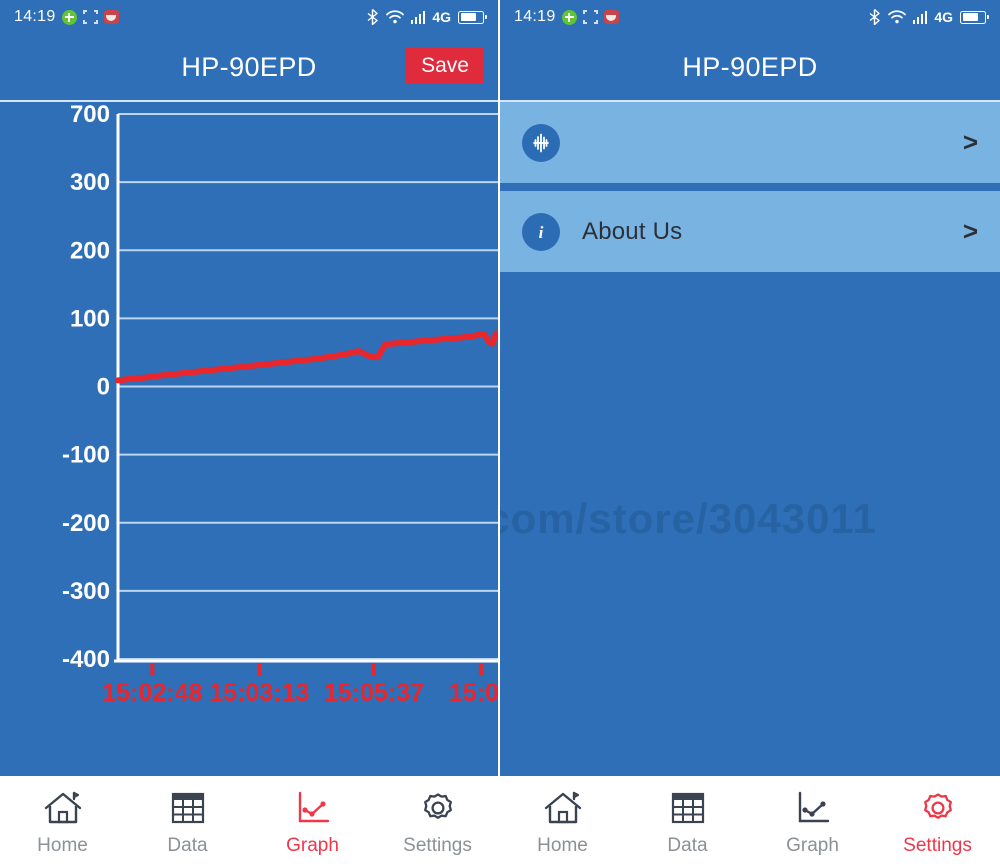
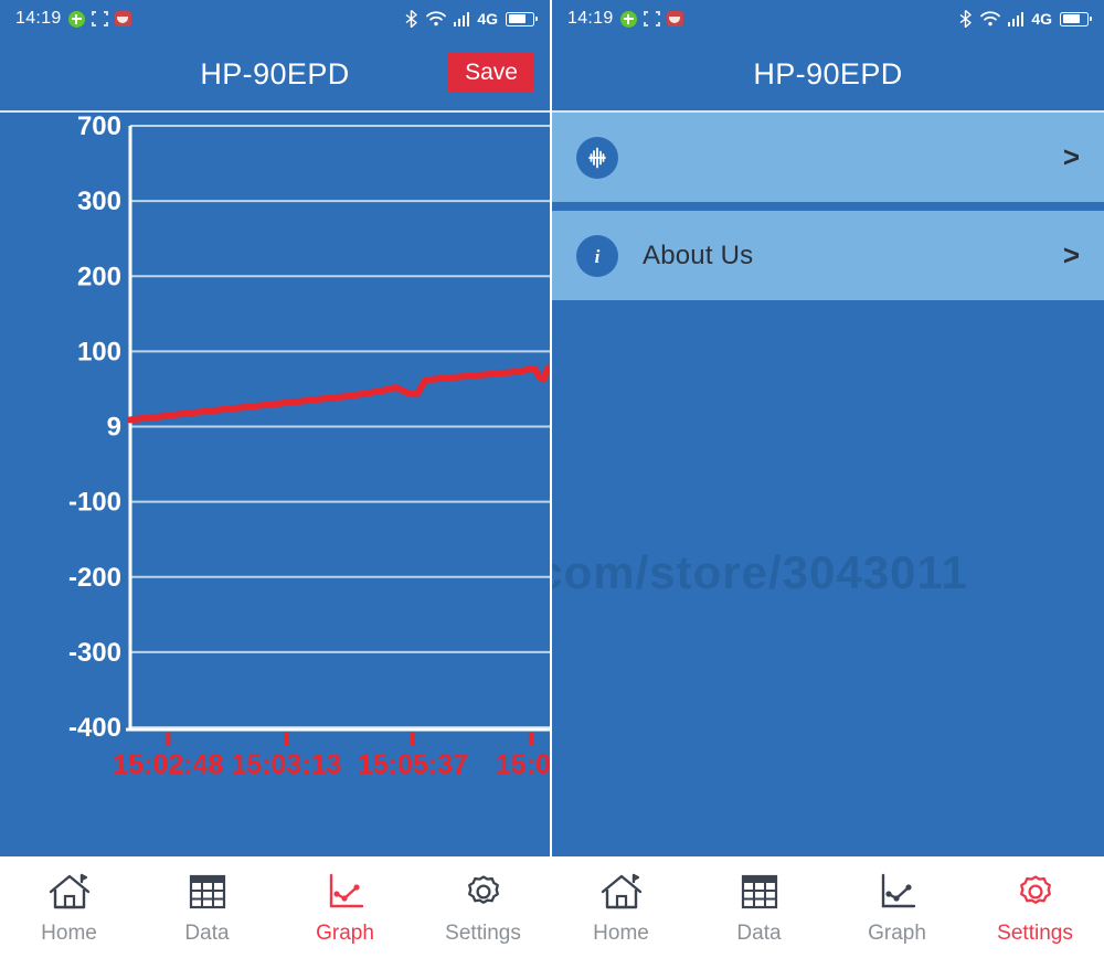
  14:19
  4G
  HP-90EPD
  Save
  700
  300
  200
  100
- 0
+ 9
  -100
  -200
  -300
  -400
  15:02:48
  15:03:13
  15:05:37
  15:0
  Home
  Data
  Graph
  Settings
  14:19
  4G
  HP-90EPD
  >
  i
  About Us
  >
  Home
  Data
  Graph
  Settings
